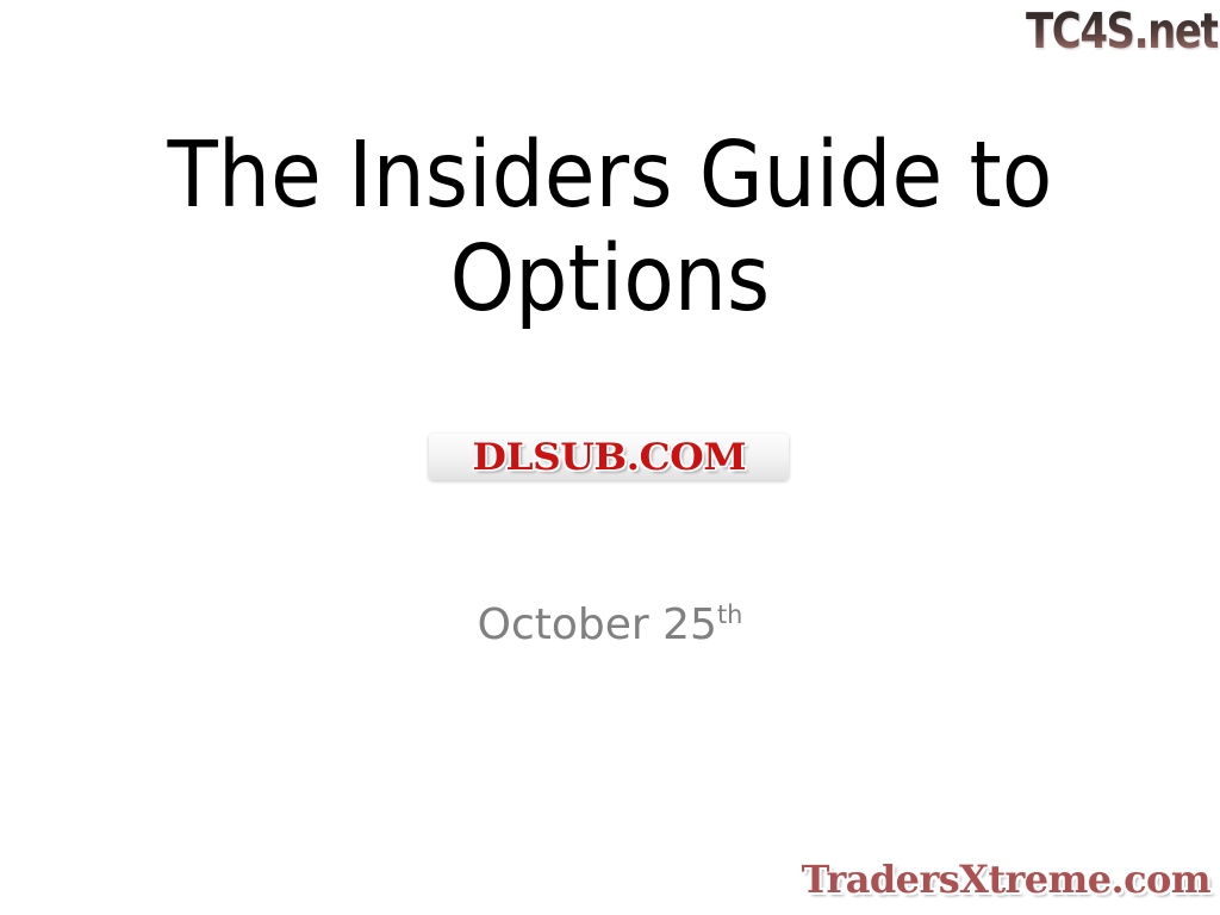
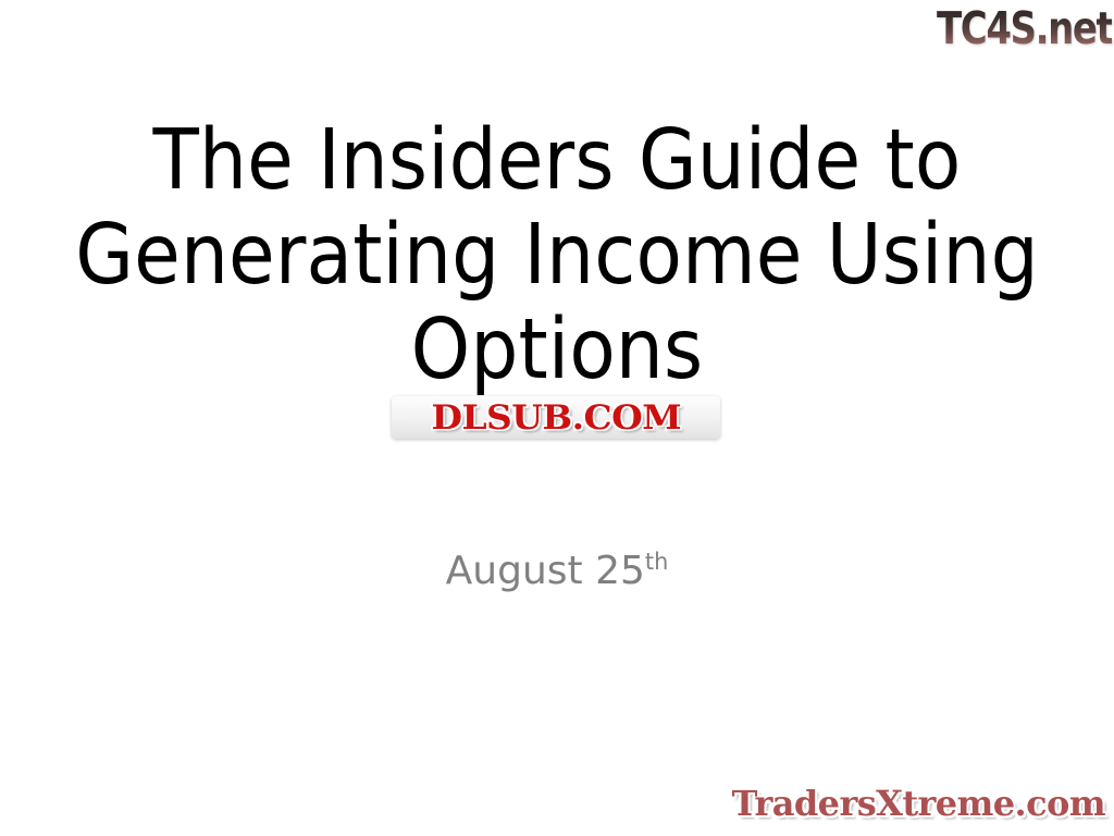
  TC4S.net
  The Insiders Guide to
+ Generating Income Using
  Options
  DLSUB.COM
- October 25th
+ August 25th
  TradersXtreme.com
